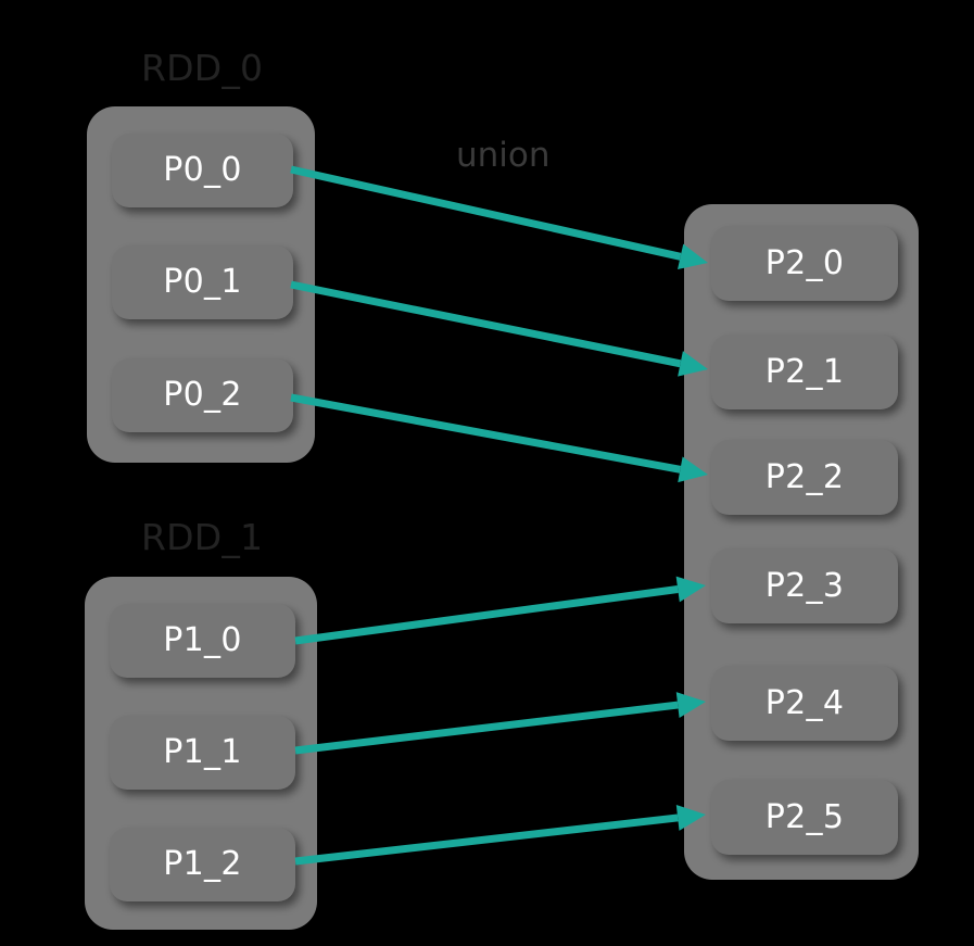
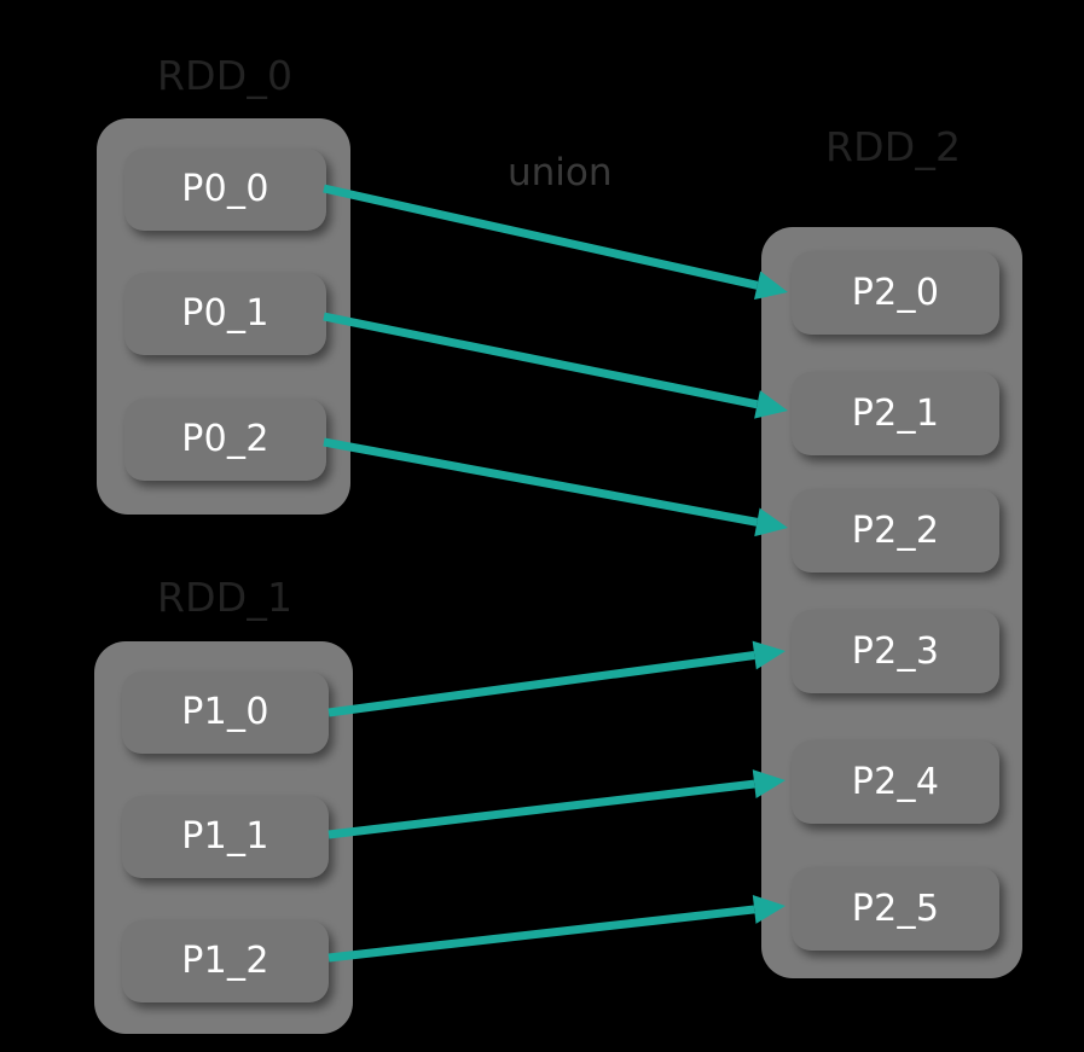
  RDD_0
  RDD_1
+ RDD_2
  P0_0
  P0_1
  P0_2
  P1_0
  P1_1
  P1_2
  P2_0
  P2_1
  P2_2
  P2_3
  P2_4
  P2_5
  union
